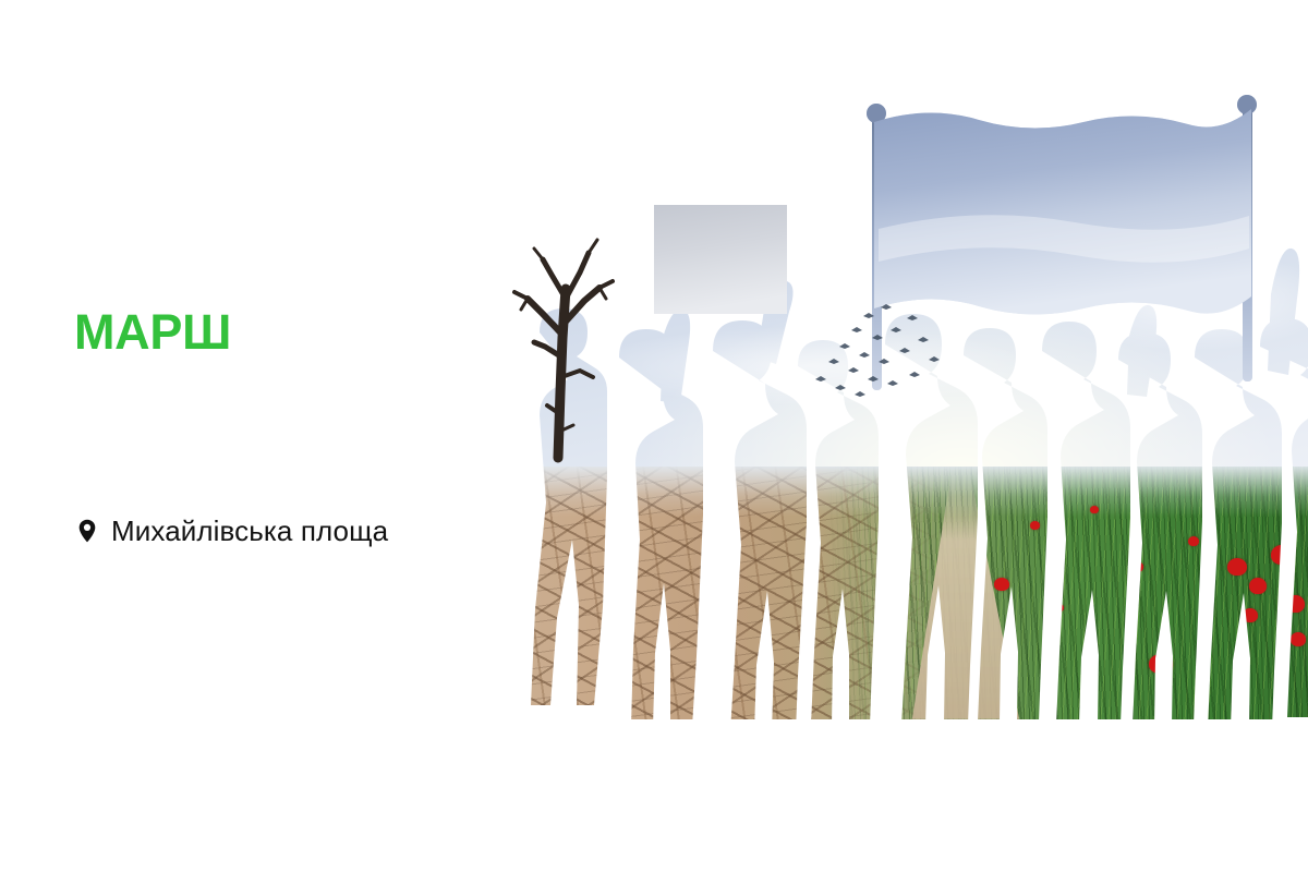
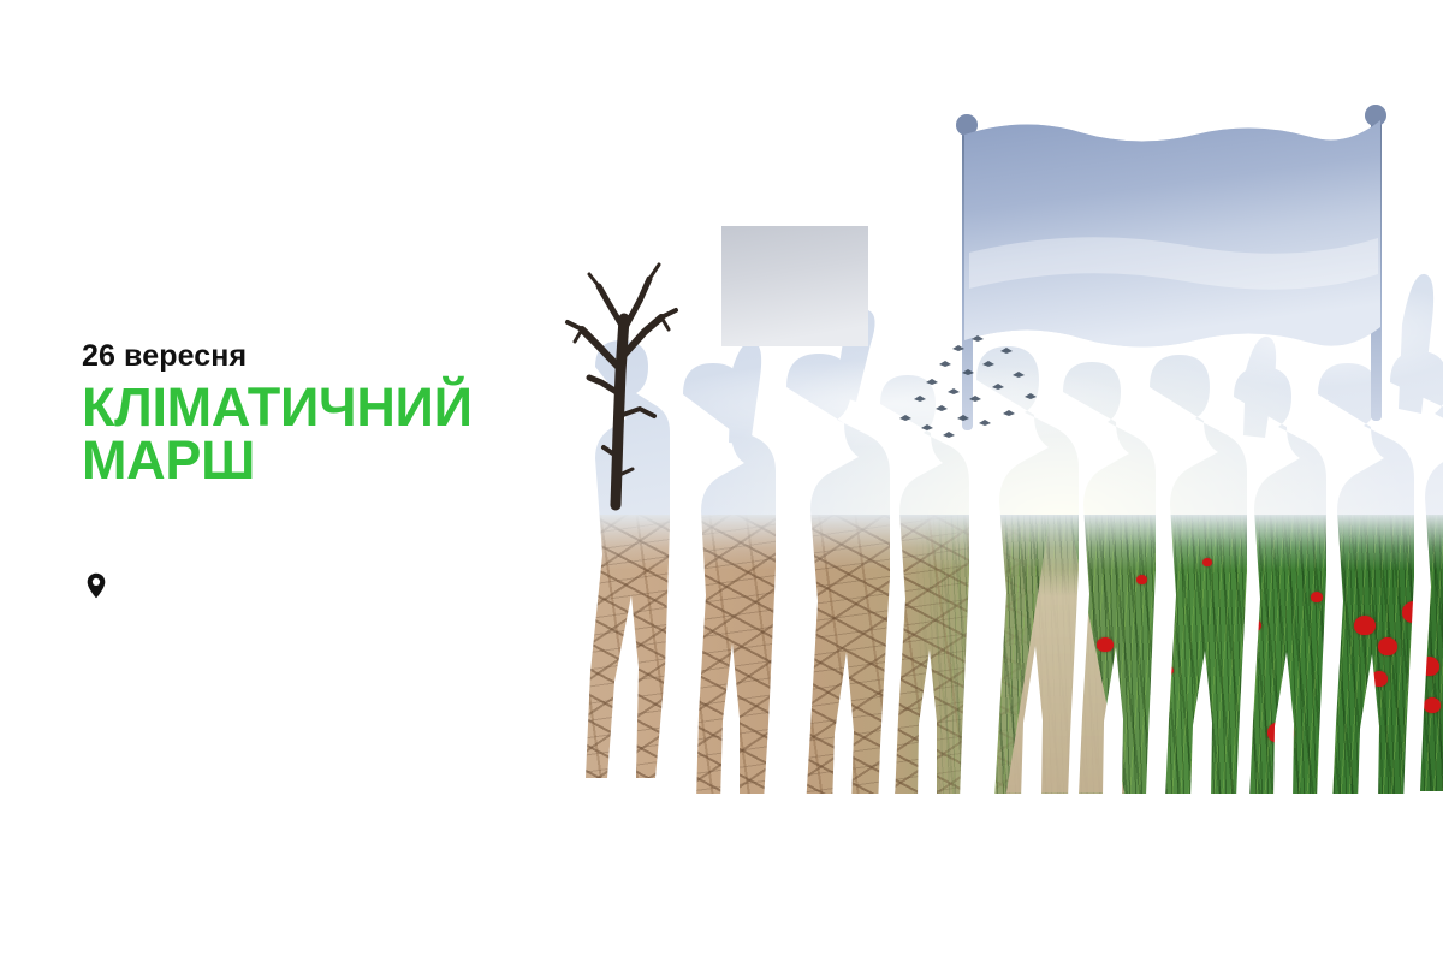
+ 26 вересня
+ КЛІМАТИЧНИЙ
  МАРШ
- Михайлівська площа
